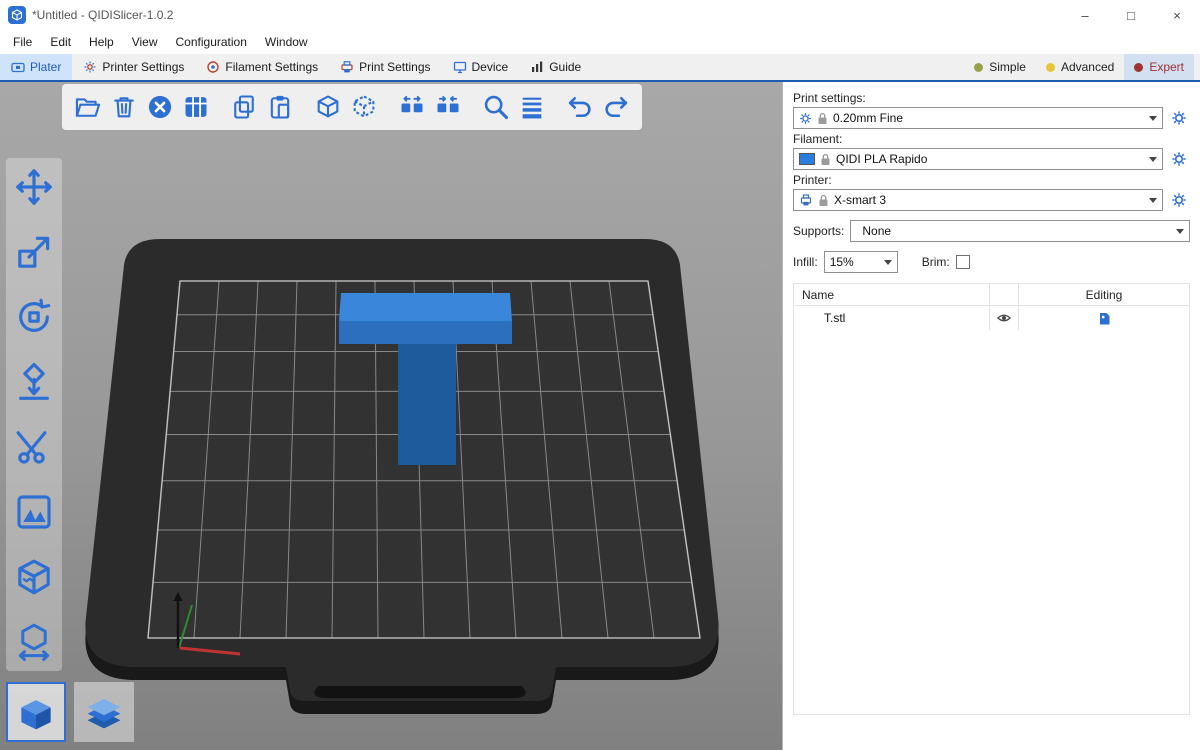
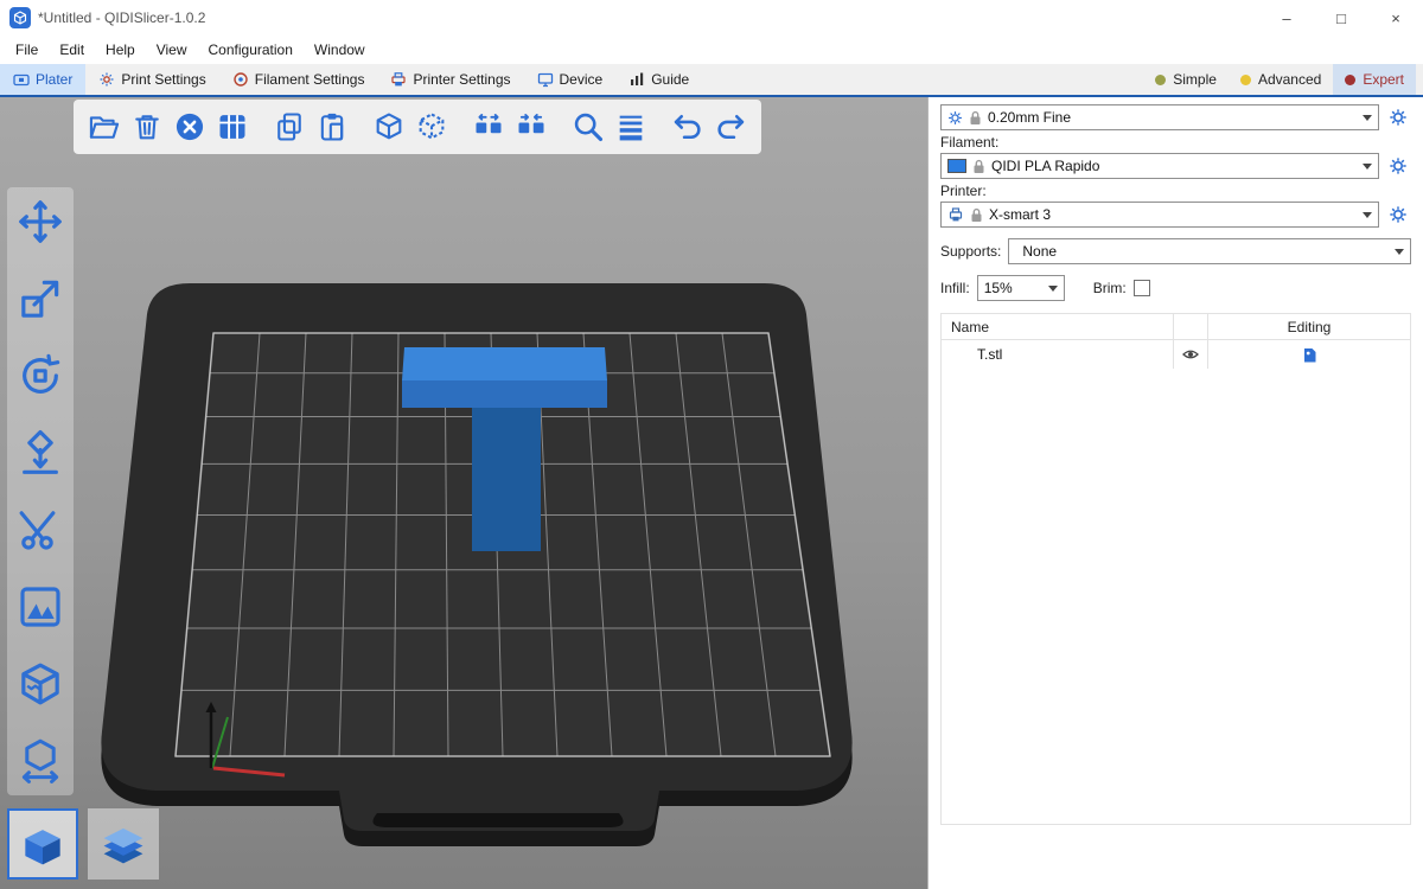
  *Untitled - QIDISlicer-1.0.2
  –
  □
  ×
  File
  Edit
  Help
  View
  Configuration
  Window
  Plater
- Printer Settings
+ Print Settings
  Filament Settings
- Print Settings
+ Printer Settings
  Device
  Guide
  Simple
  Advanced
  Expert
- Print settings:
  0.20mm Fine
  Filament:
  QIDI PLA Rapido
  Printer:
  X-smart 3
  Supports:
  None
  Infill:
  15%
  Brim:
  Name
  Editing
  T.stl
